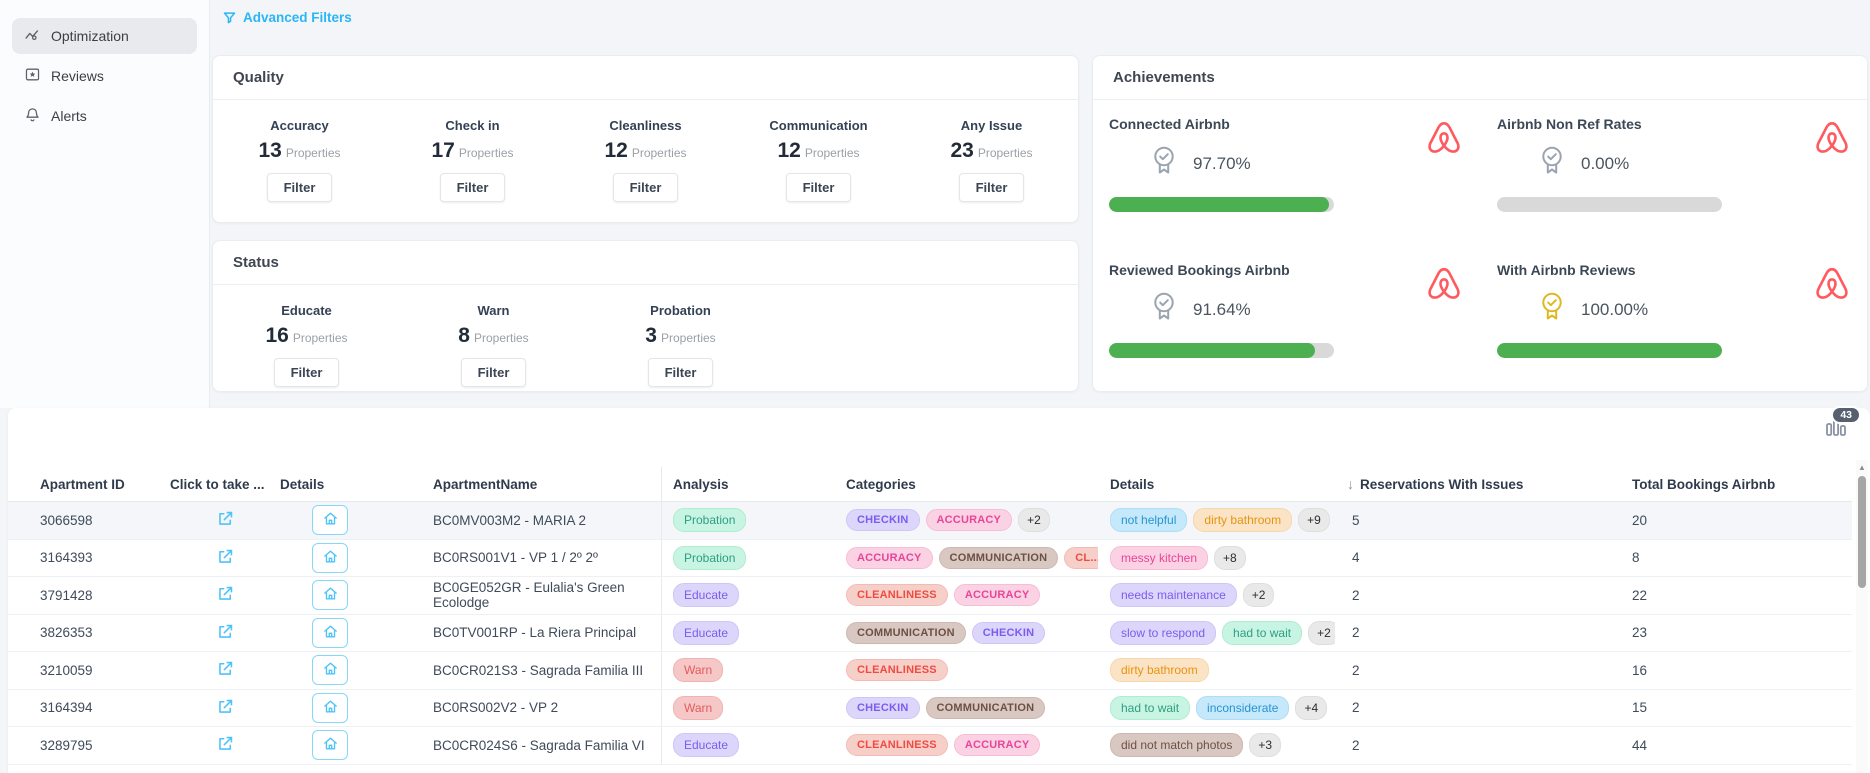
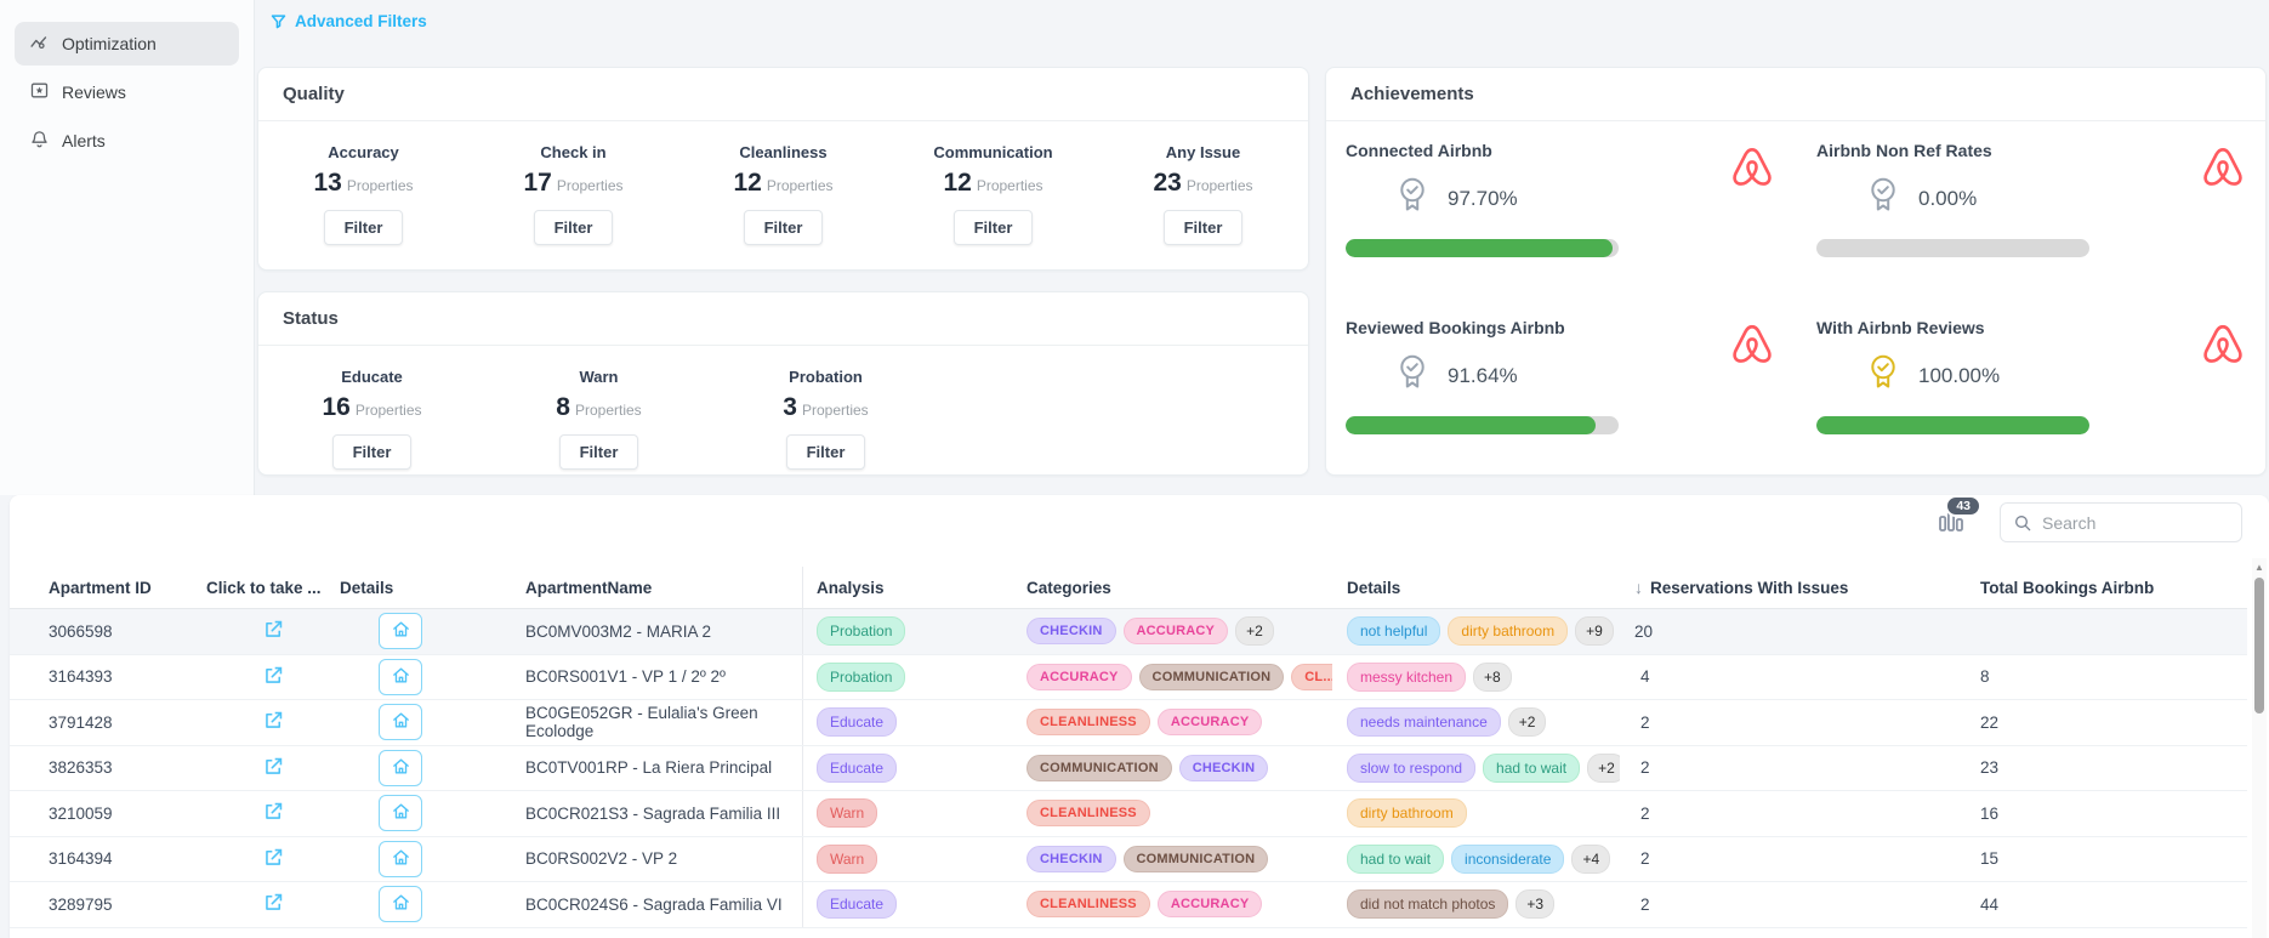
  Optimization
  Reviews
  Alerts
  Advanced Filters
  Quality
  Accuracy
  13 Properties
  Filter
  Check in
  17 Properties
  Filter
  Cleanliness
  12 Properties
  Filter
  Communication
  12 Properties
  Filter
  Any Issue
  23 Properties
  Filter
  Status
  Educate
  16 Properties
  Filter
  Warn
  8 Properties
  Filter
  Probation
  3 Properties
  Filter
  Achievements
  Connected Airbnb
  97.70%
  Airbnb Non Ref Rates
  0.00%
  Reviewed Bookings Airbnb
  91.64%
  With Airbnb Reviews
  100.00%
  43
+ Search
  Apartment ID
  Click to take ...
  Details
  ApartmentName
  Analysis
  Categories
  Details
  ↓
  Reservations With Issues
  Total Bookings Airbnb
  3066598
  BC0MV003M2 - MARIA 2
  Probation
  CHECKIN
  ACCURACY
  +2
  not helpful
  dirty bathroom
  +9
- 5
  20
  3164393
  BC0RS001V1 - VP 1 / 2º 2º
  Probation
  ACCURACY
  COMMUNICATION
  CL..
  messy kitchen
  +8
  4
  8
  3791428
  BC0GE052GR - Eulalia's Green Ecolodge
  Educate
  CLEANLINESS
  ACCURACY
  needs maintenance
  +2
  2
  22
  3826353
  BC0TV001RP - La Riera Principal
  Educate
  COMMUNICATION
  CHECKIN
  slow to respond
  had to wait
  +2
  2
  23
  3210059
  BC0CR021S3 - Sagrada Familia III
  Warn
  CLEANLINESS
  dirty bathroom
  2
  16
  3164394
  BC0RS002V2 - VP 2
  Warn
  CHECKIN
  COMMUNICATION
  had to wait
  inconsiderate
  +4
  2
  15
  3289795
  BC0CR024S6 - Sagrada Familia VI
  Educate
  CLEANLINESS
  ACCURACY
  did not match photos
  +3
  2
  44
  ▲
